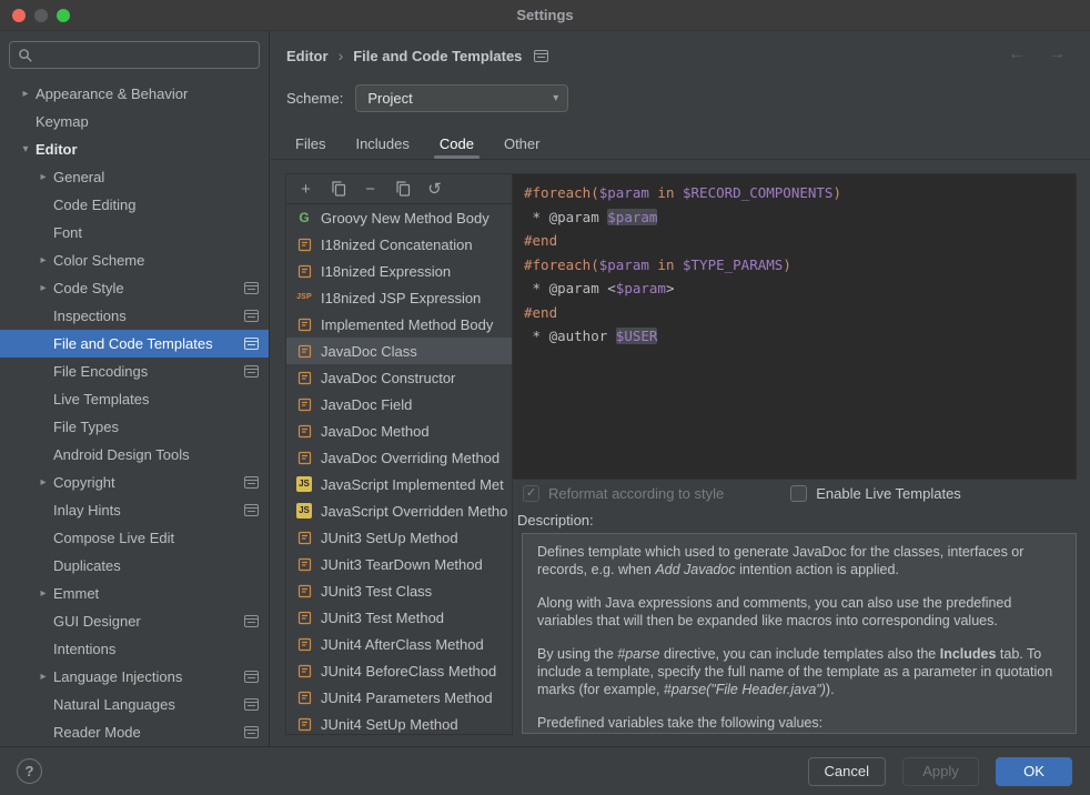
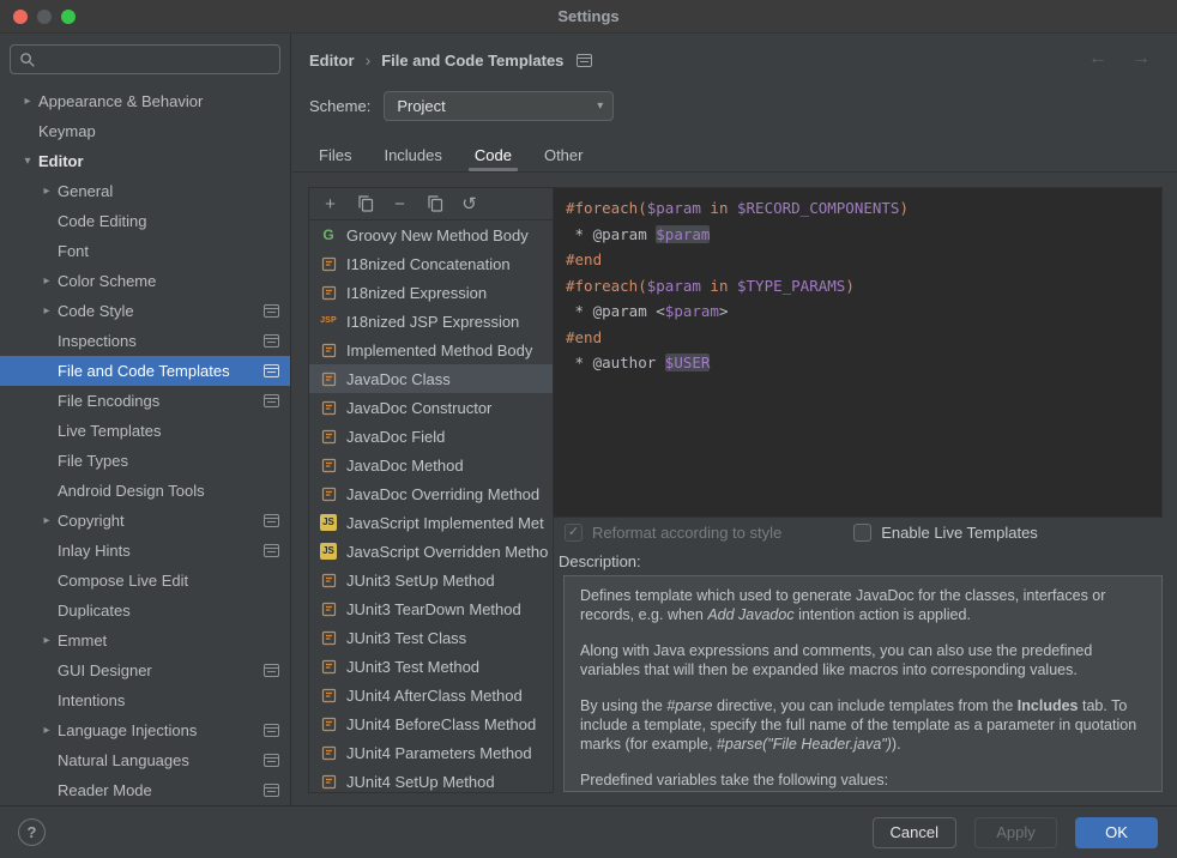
  Settings
  ▸
  Appearance & Behavior
  Keymap
  ▾
  Editor
  ▸
  General
  Code Editing
  Font
  ▸
  Color Scheme
  ▸
  Code Style
  Inspections
  File and Code Templates
  File Encodings
  Live Templates
  File Types
  Android Design Tools
  ▸
  Copyright
  Inlay Hints
  Compose Live Edit
  Duplicates
  ▸
  Emmet
  GUI Designer
  Intentions
  ▸
  Language Injections
  Natural Languages
  Reader Mode
  Editor
  ›
  File and Code Templates
  ←
  →
  Scheme:
  Project
  ▾
  Files
  Includes
  Code
  Other
  +
  −
  ↺
  G
  Groovy New Method Body
  I18nized Concatenation
  I18nized Expression
  I18nized JSP Expression
  Implemented Method Body
  JavaDoc Class
  JavaDoc Constructor
  JavaDoc Field
  JavaDoc Method
  JavaDoc Overriding Method
  JS
  JavaScript Implemented Met
  JS
  JavaScript Overridden Metho
  JUnit3 SetUp Method
  JUnit3 TearDown Method
  JUnit3 Test Class
  JUnit3 Test Method
  JUnit4 AfterClass Method
  JUnit4 BeforeClass Method
  JUnit4 Parameters Method
  JUnit4 SetUp Method
  #foreach($param in $RECORD_COMPONENTS)
  * @param $param
  #end
  #foreach($param in $TYPE_PARAMS)
  * @param <$param>
  #end
  * @author $USER
  ✓
  Reformat according to style
  Enable Live Templates
  Description:
  Defines template which used to generate JavaDoc for the classes, interfaces or records, e.g. when Add Javadoc intention action is applied.
  Along with Java expressions and comments, you can also use the predefined variables that will then be expanded like macros into corresponding values.
- By using the #parse directive, you can include templates also the Includes tab. To include a template, specify the full name of the template as a parameter in quotation marks (for example, #parse("File Header.java")).
+ By using the #parse directive, you can include templates from the Includes tab. To include a template, specify the full name of the template as a parameter in quotation marks (for example, #parse("File Header.java")).
  Predefined variables take the following values:
  ?
  Cancel
  Apply
  OK
